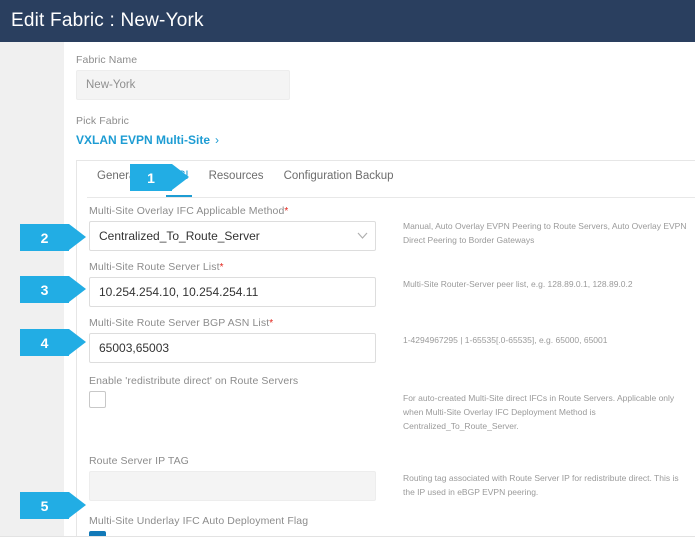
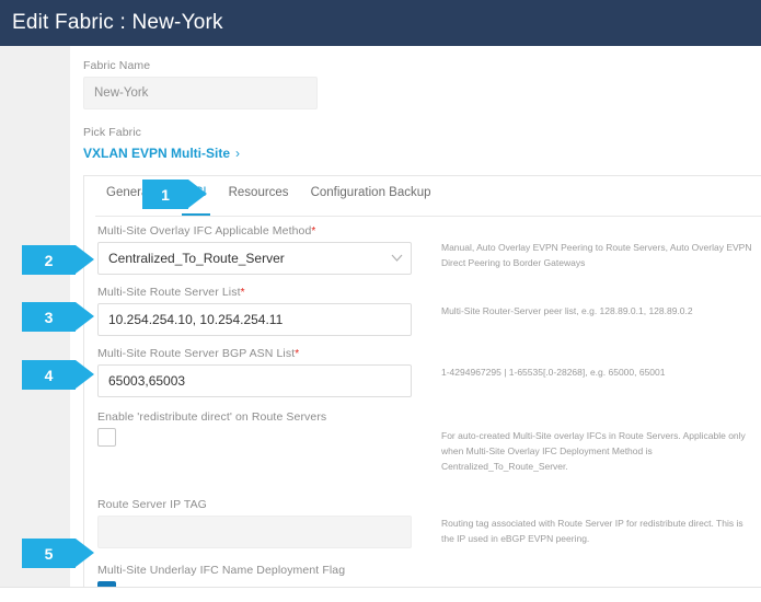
  Edit Fabric : New-York
  Fabric Name
  New-York
  Pick Fabric
  VXLAN EVPN Multi-Site
  ›
  Resources
  Configuration Backup
  Multi-Site Overlay IFC Applicable Method*
  Centralized_To_Route_Server
  Manual, Auto Overlay EVPN Peering to Route Servers, Auto Overlay EVPN Direct Peering to Border Gateways
  Multi-Site Route Server List*
  10.254.254.10, 10.254.254.11
  Multi-Site Router-Server peer list, e.g. 128.89.0.1, 128.89.0.2
  Multi-Site Route Server BGP ASN List*
  65003,65003
- 1-4294967295 | 1-65535[.0-65535], e.g. 65000, 65001
+ 1-4294967295 | 1-65535[.0-28268], e.g. 65000, 65001
  Enable 'redistribute direct' on Route Servers
- For auto-created Multi-Site direct IFCs in Route Servers. Applicable only when Multi-Site Overlay IFC Deployment Method is Centralized_To_Route_Server.
+ For auto-created Multi-Site overlay IFCs in Route Servers. Applicable only when Multi-Site Overlay IFC Deployment Method is Centralized_To_Route_Server.
  Route Server IP TAG
  Routing tag associated with Route Server IP for redistribute direct. This is the IP used in eBGP EVPN peering.
- Multi-Site Underlay IFC Auto Deployment Flag
+ Multi-Site Underlay IFC Name Deployment Flag
  1
  2
  3
  4
  5
